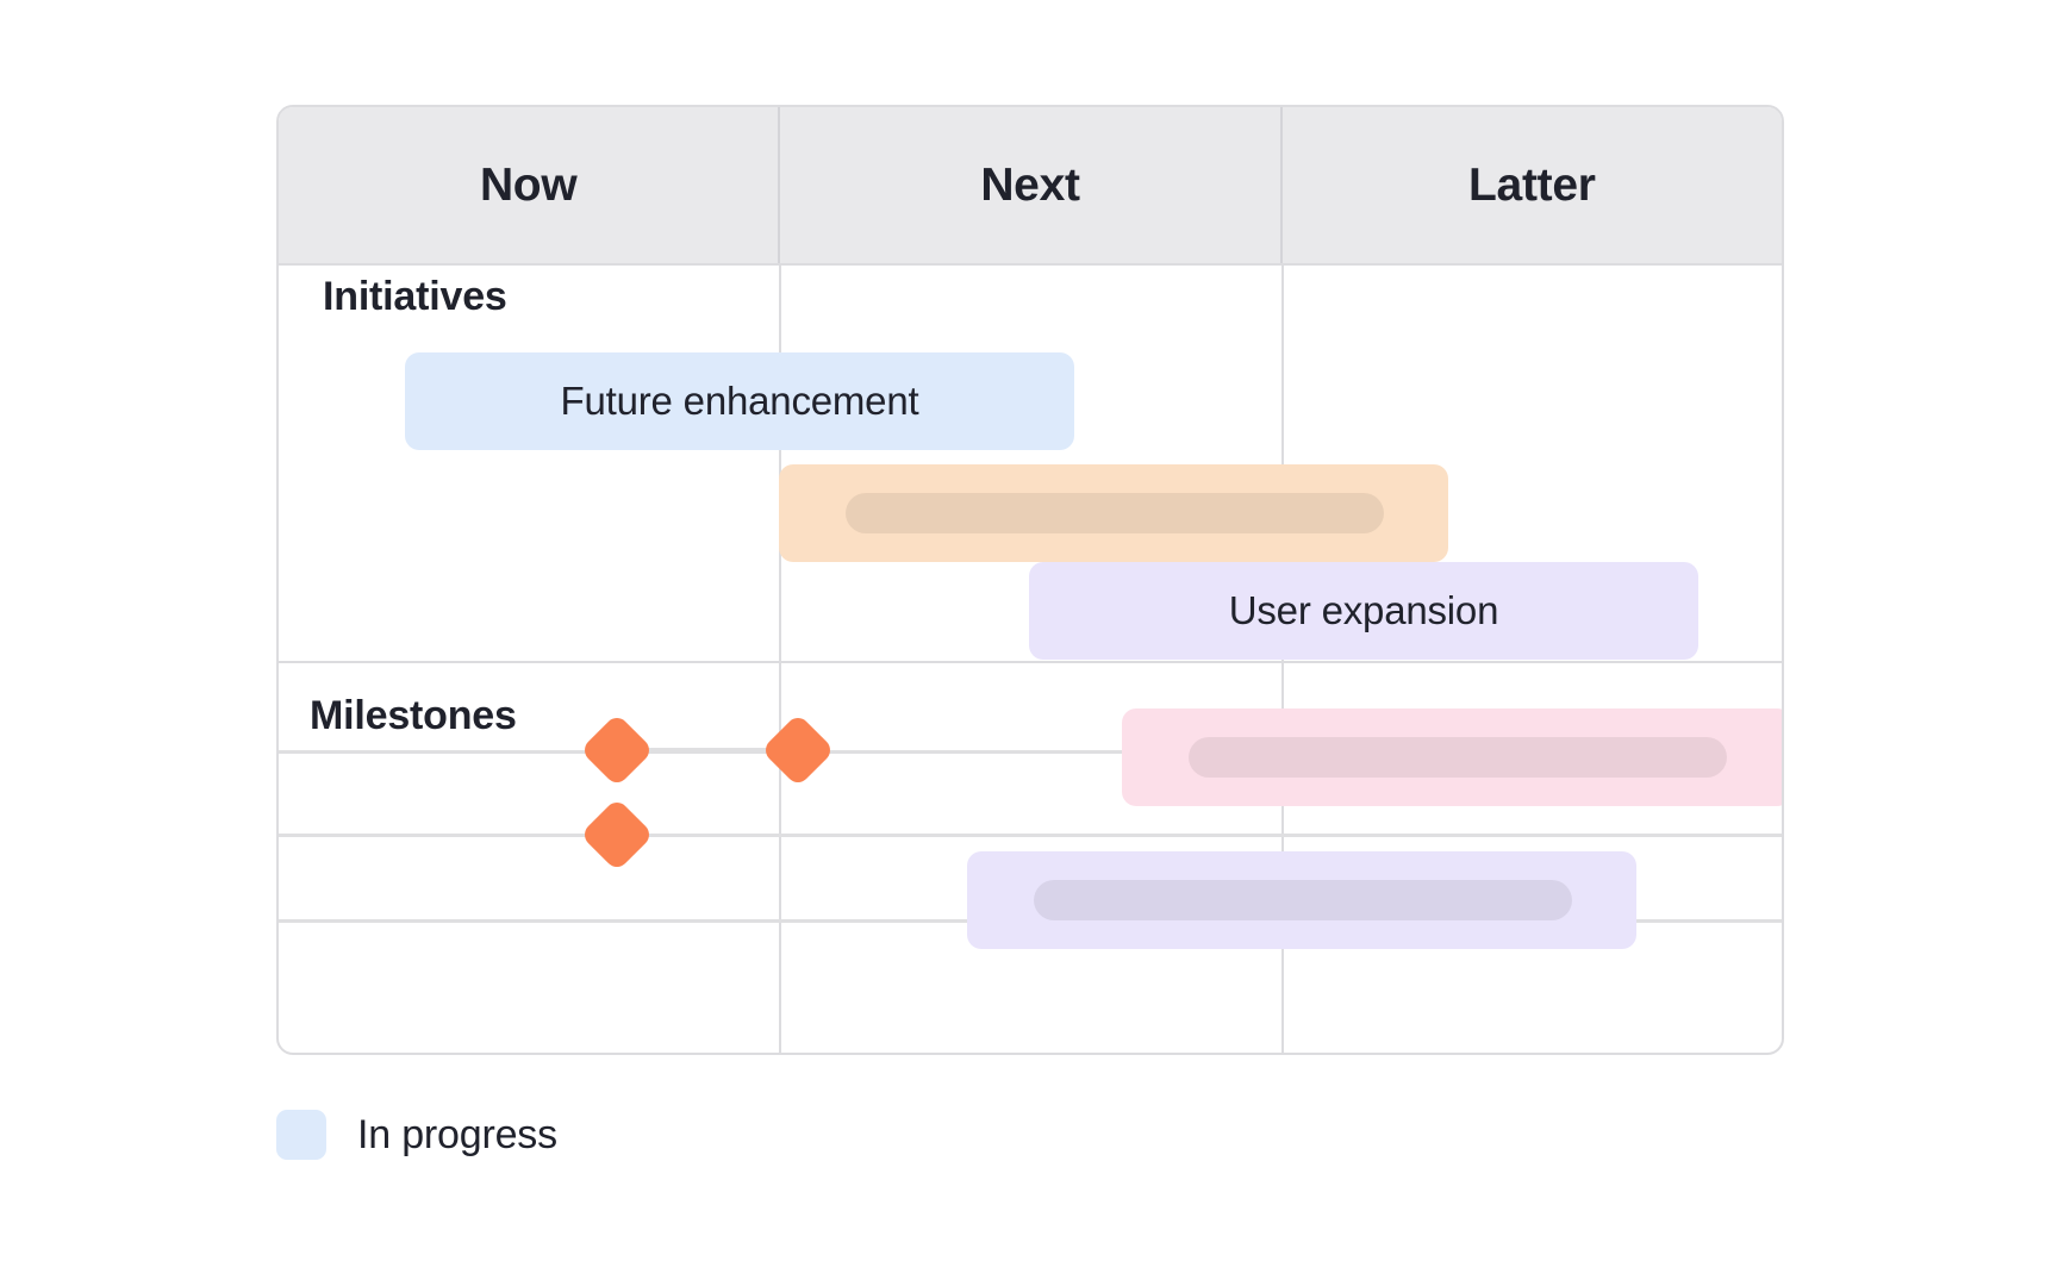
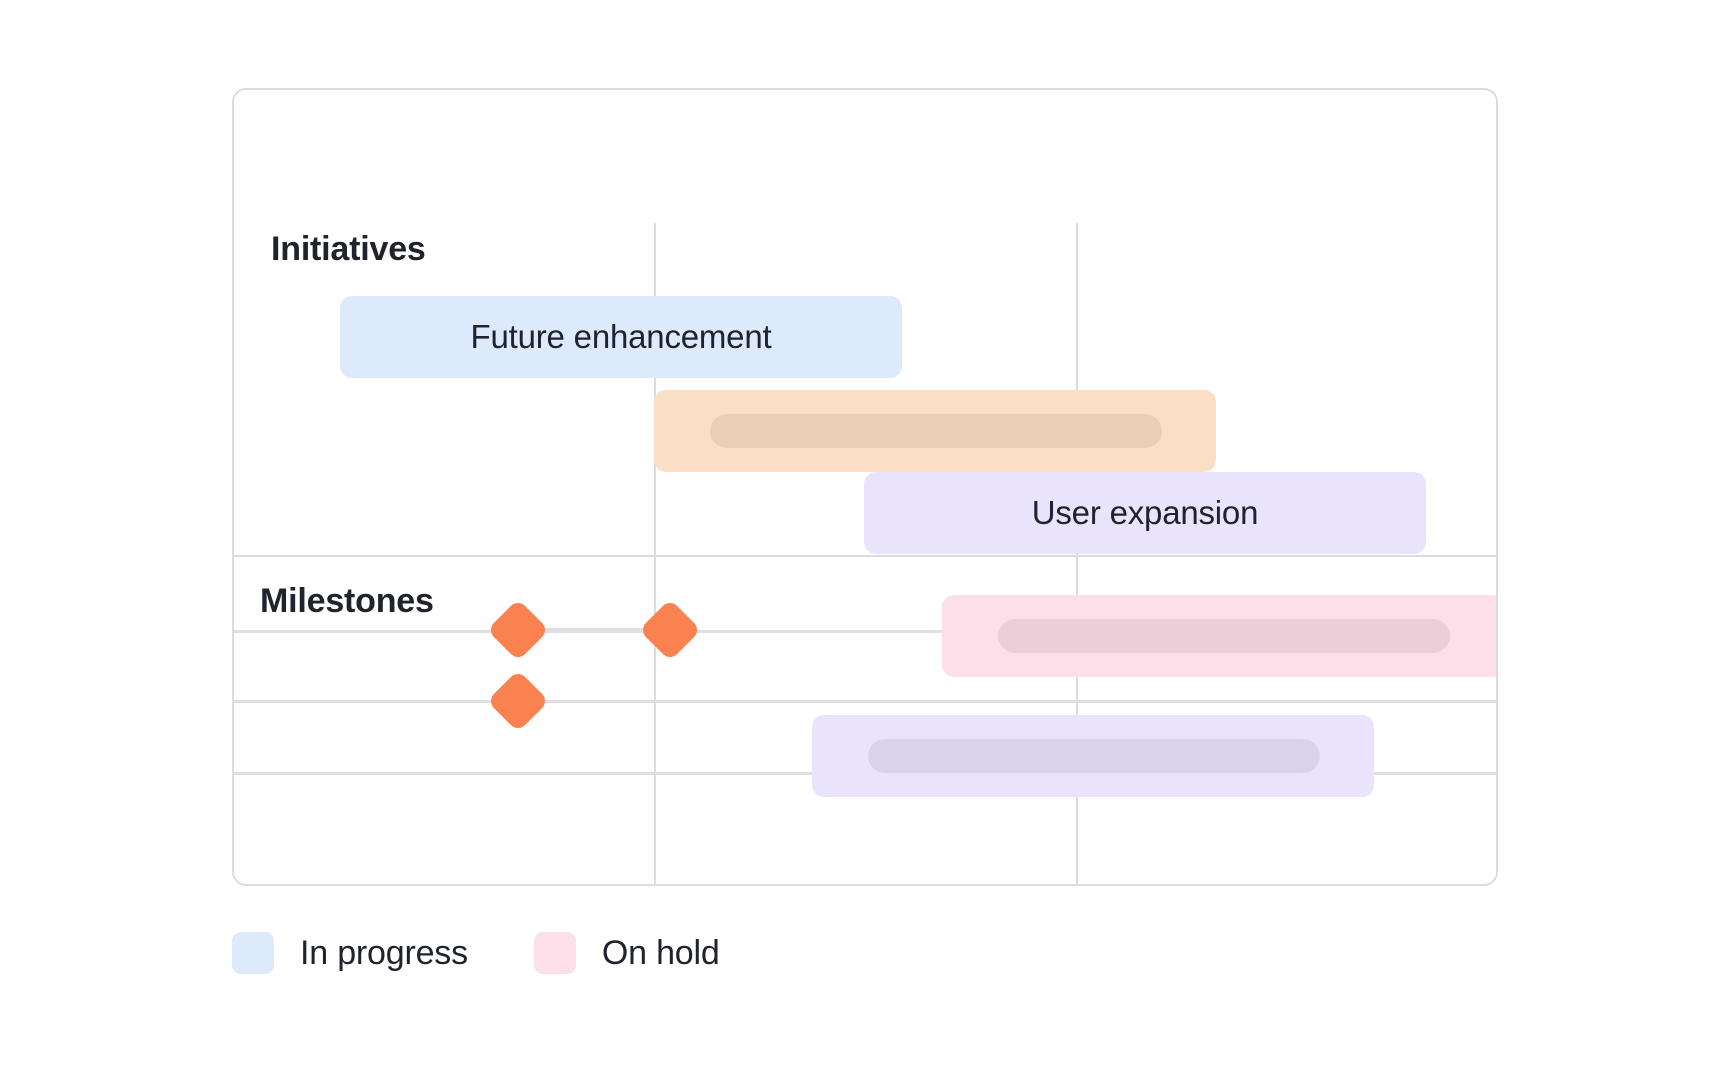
- Now
- Next
- Latter
  Initiatives
  Milestones
  Future enhancement
  User expansion
  In progress
+ On hold
